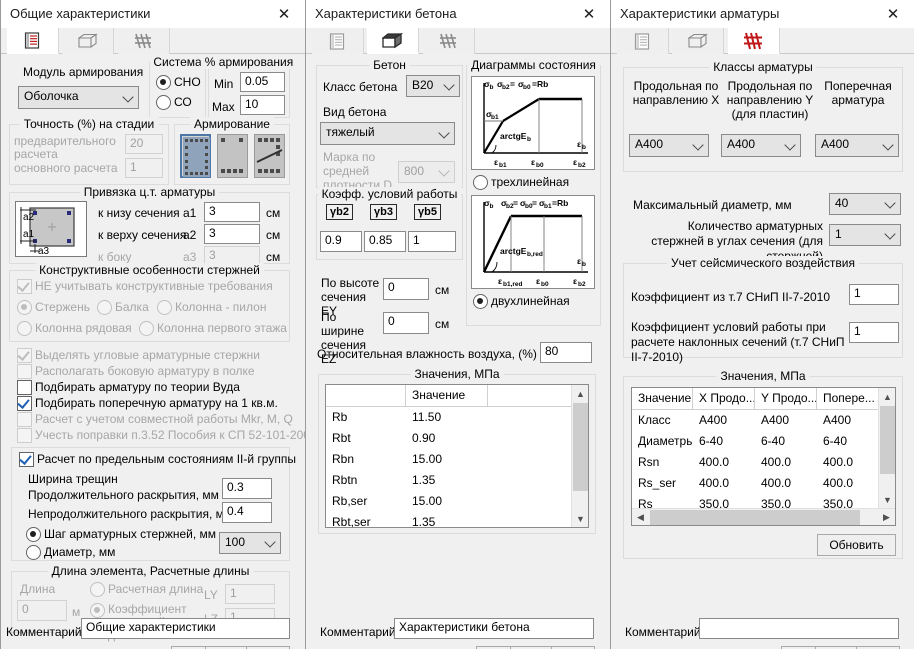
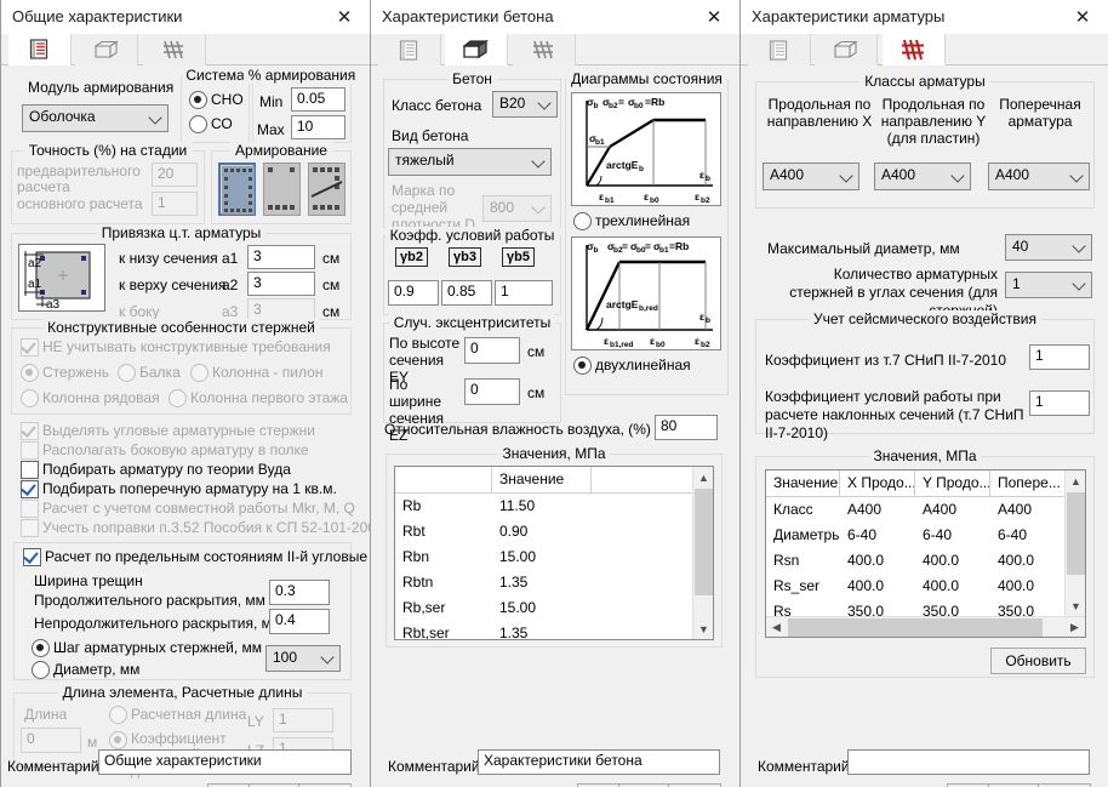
  Общие характеристики
  ✕
  Модуль армирования
  Оболочка
  Система
  СНО
  СО
  % армирования
  Min
  0.05
  Max
  10
  Точность (%) на стадии
  предварительного расчета
  20
  основного расчета
  1
  Армирование
  Привязка ц.т. арматуры
  a2
  a1
  a3
  к низу сечения
  a1
  3
  см
  к верху сечения
  a2
  3
  см
  к боку
  a3
  3
  см
  Конструктивные особенности стержней
  НЕ учитывать конструктивные требования
  Стержень
  Балка
  Колонна - пилон
  Колонна рядовая
  Колонна первого этажа
  Выделять угловые арматурные стержни
  Располагать боковую арматуру в полке
  Подбирать арматуру по теории Вуда
  Подбирать поперечную арматуру на 1 кв.м.
  Расчет с учетом совместной работы Mkr, M, Q
  Учесть поправки п.3.52 Пособия к СП 52-101-20
- Расчет по предельным состояниям II-й группы
+ Расчет по предельным состояниям II-й угловые
  Ширина трещин
  Продолжительного раскрытия, мм
  0.3
  Непродолжительного раскрытия, м
  0.4
  Шаг арматурных стержней, мм
  Диаметр, мм
  100
  Длина элемента, Расчетные длины
  Длина
  0
  м
  Расчетная длина
  LY
  1
  1
  Комментарий
  Общие характеристики
  Характеристики бетона
  ✕
  Бетон
  Класс бетона
  B20
  Вид бетона
  тяжелый
  Марка по средней плотности D
  800
  Диаграммы состояния
  σ
  σ
  =
  σ
  =Rb
  σ
  arctgE
  ε
  ε
  ε
  ε
  трехлинейная
  σ
  σ
  =
  σ
  =
  σ
  =Rb
  arctgE
  ε
  ε
  ε
  ε
  двухлинейная
  Коэфф. условий работы
  γb2
  γb3
  γb5
  0.9
  0.85
  1
+ Случ. эксцентриситеты
  По высоте сечения EY
  0
  см
  По ширине сечения EZ
  0
  см
  Относительная влажность воздуха, (%)
  80
  Значения, МПа
  Значение
  Rb
  11.50
  Rbt
  0.90
  Rbn
  15.00
  Rbtn
  1.35
  Rb,ser
  15.00
  Rbt,ser
  1.35
  ▲
  ▼
  Комментарий
  Характеристики бетона
  Характеристики арматуры
  ✕
  Классы арматуры
  Продольная по направлению X
  Продольная по направлению Y (для пластин)
  Поперечная арматура
  A400
  A400
  A400
  Максимальный диаметр, мм
  40
  Количество арматурных стержней в углах сечения (для
  1
  Учет сейсмического воздействия
  Коэффициент из т.7 СНиП II-7-2010
  1
  Коэффициент условий работы при расчете наклонных сечений (т.7 СНиП II-7-2010)
  1
  Значения, МПа
  Значение
  X Продо...
  Y Продо...
  Попере...
  Класс
  A400
  A400
  A400
  Диаметры
  6-40
  6-40
  6-40
  Rsn
  400.0
  400.0
  400.0
  Rs_ser
  400.0
  400.0
  400.0
  Rs
  350.0
  350.0
  350.0
  ▲
  ▼
  ◀
  ▶
  Обновить
  Комментарий
